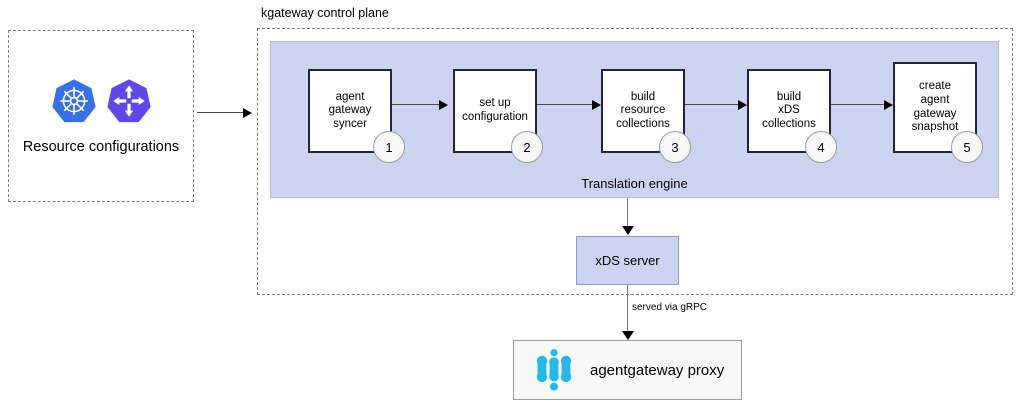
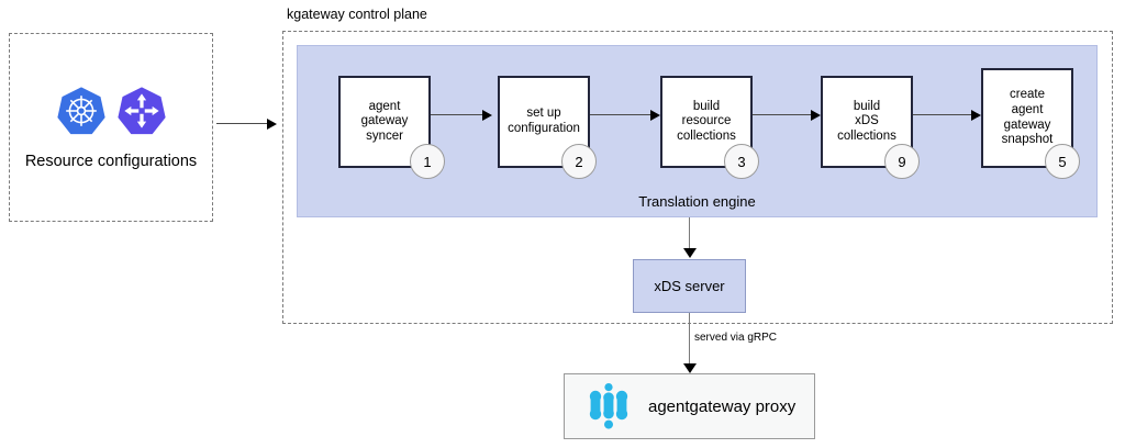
  Resource configurations
  kgateway control plane
  Translation engine
  agent
  gateway
  syncer
  1
  set up
  configuration
  2
  build
  resource
  collections
  3
  build
  xDS
  collections
- 4
+ 9
  create
  agent
  gateway
  snapshot
  5
  xDS server
  served via gRPC
  agentgateway proxy
